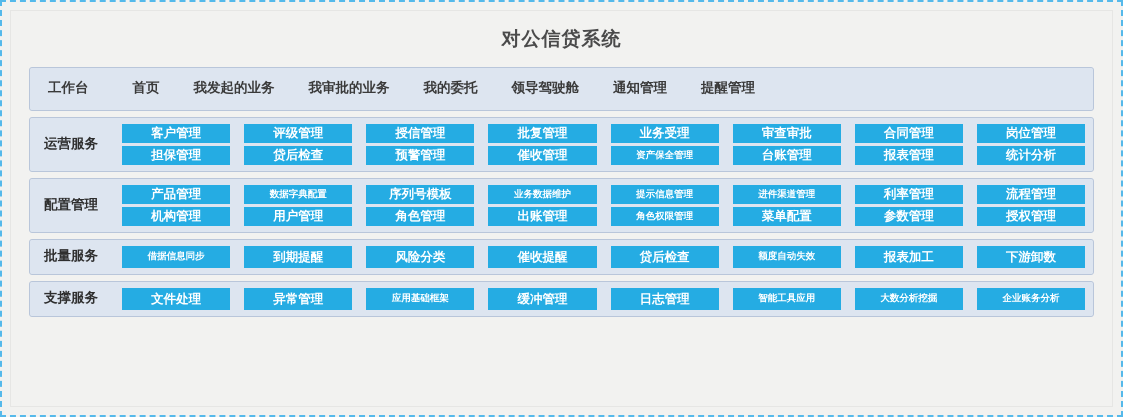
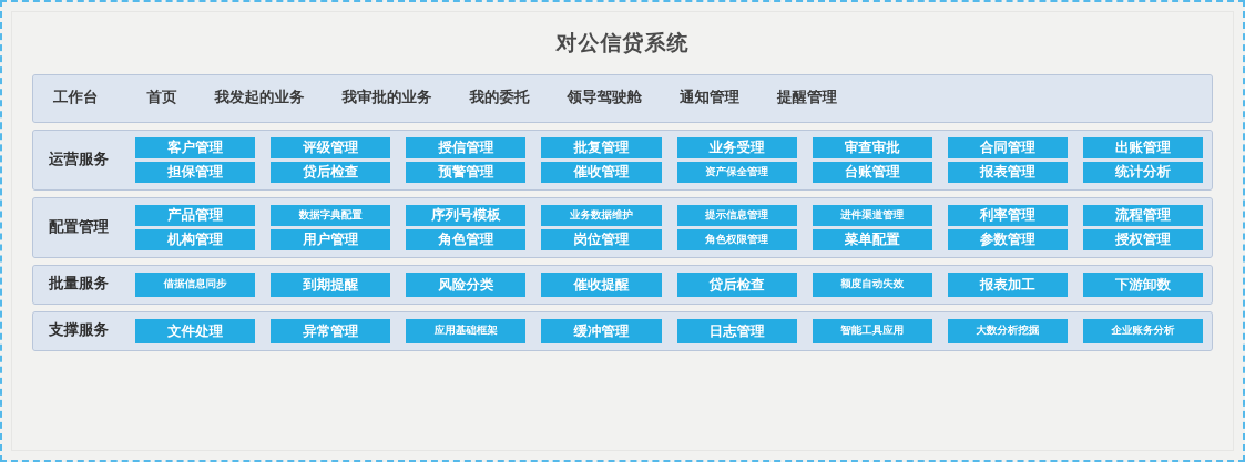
  对公信贷系统
  工作台
  首页
  我发起的业务
  我审批的业务
  我的委托
  领导驾驶舱
  通知管理
  提醒管理
  运营服务
  客户管理
  评级管理
  授信管理
  批复管理
  业务受理
  审查审批
  合同管理
- 岗位管理
+ 出账管理
  担保管理
  贷后检查
  预警管理
  催收管理
  资产保全管理
  台账管理
  报表管理
  统计分析
  配置管理
  产品管理
  数据字典配置
  序列号模板
  业务数据维护
  提示信息管理
  进件渠道管理
  利率管理
  流程管理
  机构管理
  用户管理
  角色管理
- 出账管理
+ 岗位管理
  角色权限管理
  菜单配置
  参数管理
  授权管理
  批量服务
  借据信息同步
  到期提醒
  风险分类
  催收提醒
  贷后检查
  额度自动失效
  报表加工
  下游卸数
  支撑服务
  文件处理
  异常管理
  应用基础框架
  缓冲管理
  日志管理
  智能工具应用
  大数分析挖掘
  企业账务分析
